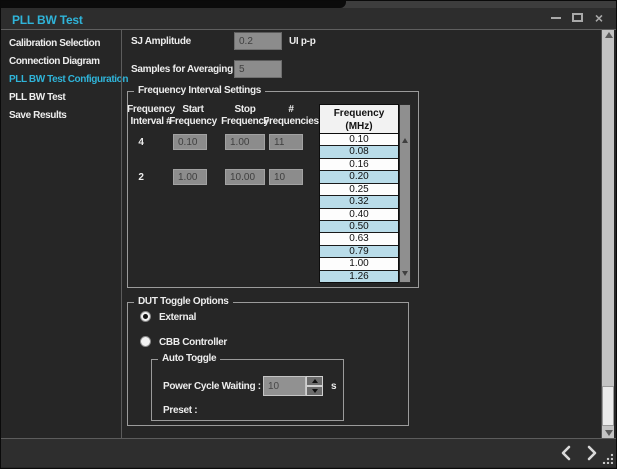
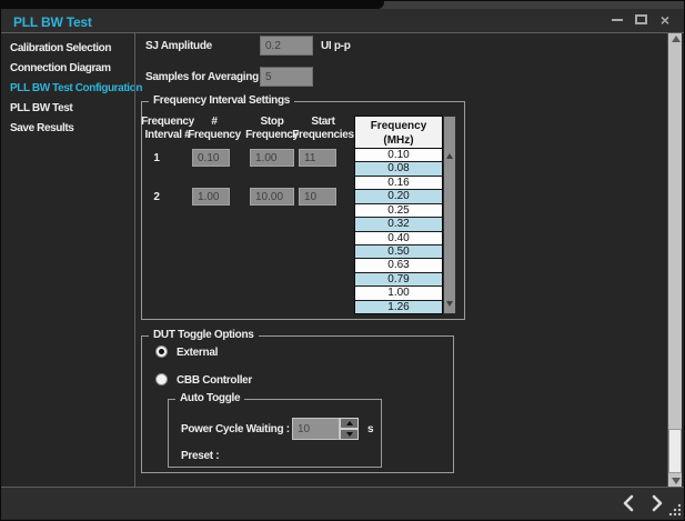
  PLL BW Test
  ×
  Calibration Selection
  Connection Diagram
  PLL BW Test Configuration
  PLL BW Test
  Save Results
  SJ Amplitude
  0.2
  UI p-p
  Samples for Averaging
  5
  Frequency Interval Settings
  Frequency
  Interval #
- Start
+ #
  Frequency
  Stop
  Frequency
- #
+ Start
  Frequencies
- 4
+ 1
  0.10
  1.00
  11
  2
  1.00
  10.00
  10
  Frequency
  (MHz)
  0.10
  0.08
  0.16
  0.20
  0.25
  0.32
  0.40
  0.50
  0.63
  0.79
  1.00
  1.26
  DUT Toggle Options
  External
  CBB Controller
  Auto Toggle
  Power Cycle Waiting :
  10
  s
  Preset :
